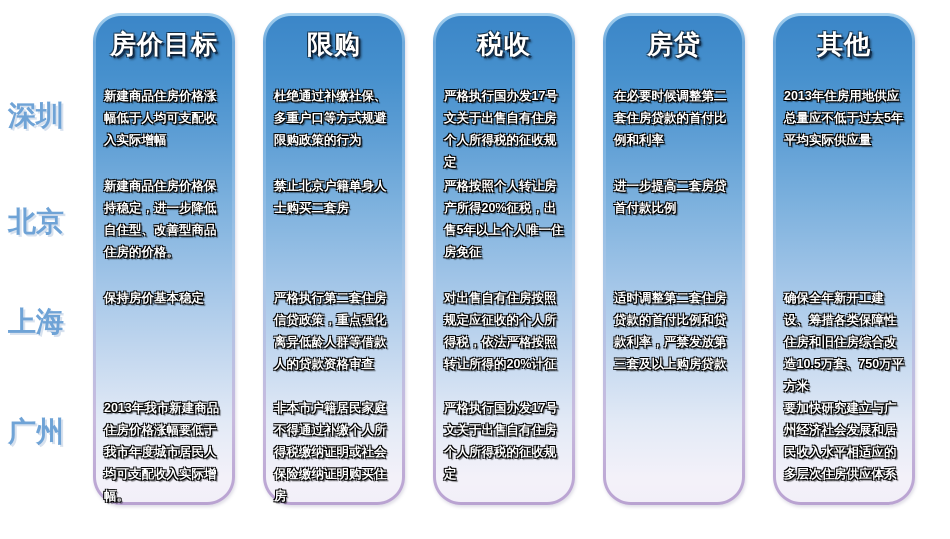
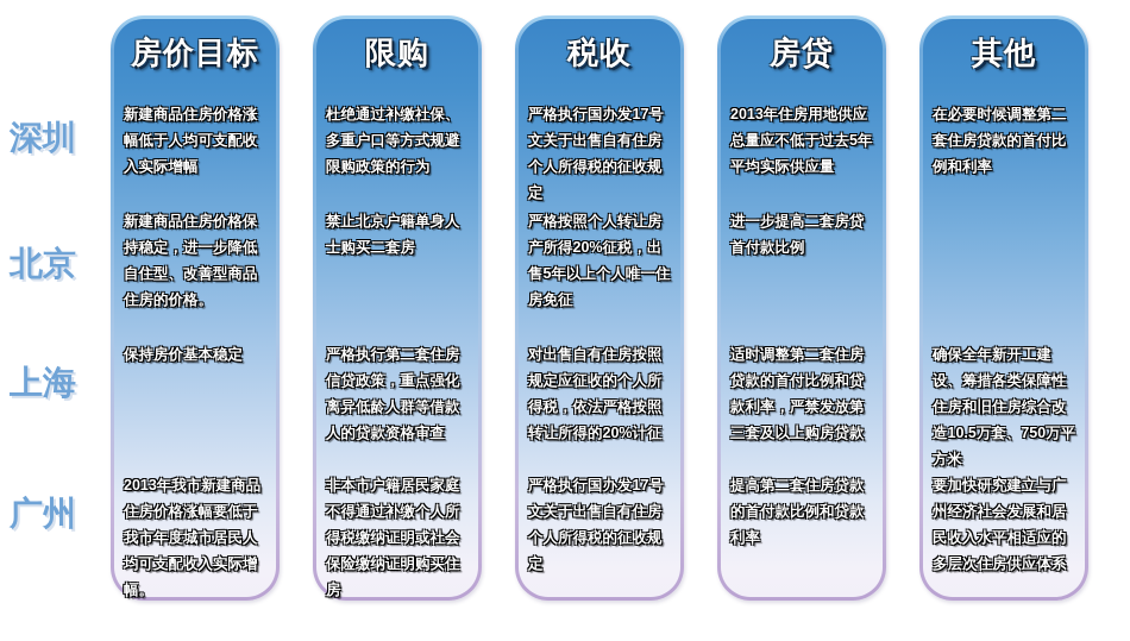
  深圳
  北京
  上海
  广州
  房价目标
  新建商品住房价格涨幅低于人均可支配收入实际增幅
  新建商品住房价格保持稳定，进一步降低自住型、改善型商品住房的价格。
  保持房价基本稳定
  2013年我市新建商品住房价格涨幅要低于我市年度城市居民人均可支配收入实际增幅。
  限购
  杜绝通过补缴社保、多重户口等方式规避限购政策的行为
  禁止北京户籍单身人士购买二套房
  严格执行第二套住房信贷政策，重点强化 离异低龄人群等借款人的贷款资格审查
  非本市户籍居民家庭不得通过补缴个人所得税缴纳证明或社会保险缴纳证明购买住房
  税收
  严格执行国办发17号文关于出售自有住房个人所得税的征收规定
  严格按照个人转让房产所得20%征税，出售5年以上个人唯一住房免征
  对出售自有住房按照规定应征收的个人所得税，依法严格按照 转让所得的20%计征
  严格执行国办发17号文关于出售自有住房个人所得税的征收规定
  房贷
- 在必要时候调整第二套住房贷款的首付比例和利率
+ 2013年住房用地供应总量应不低于过去5年平均实际供应量
  进一步提高二套房贷首付款比例
  适时调整第二套住房贷款的首付比例和贷款利率，严禁发放第三套及以上购房贷款
+ 提高第二套住房贷款的首付款比例和贷款利率
  其他
- 2013年住房用地供应总量应不低于过去5年平均实际供应量
+ 在必要时候调整第二套住房贷款的首付比例和利率
  确保全年新开工建设、筹措各类保障性住房和旧住房综合改造10.5万套、750万平方米
  要加快研究建立与广州经济社会发展和居民收入水平相适应的多层次住房供应体系
